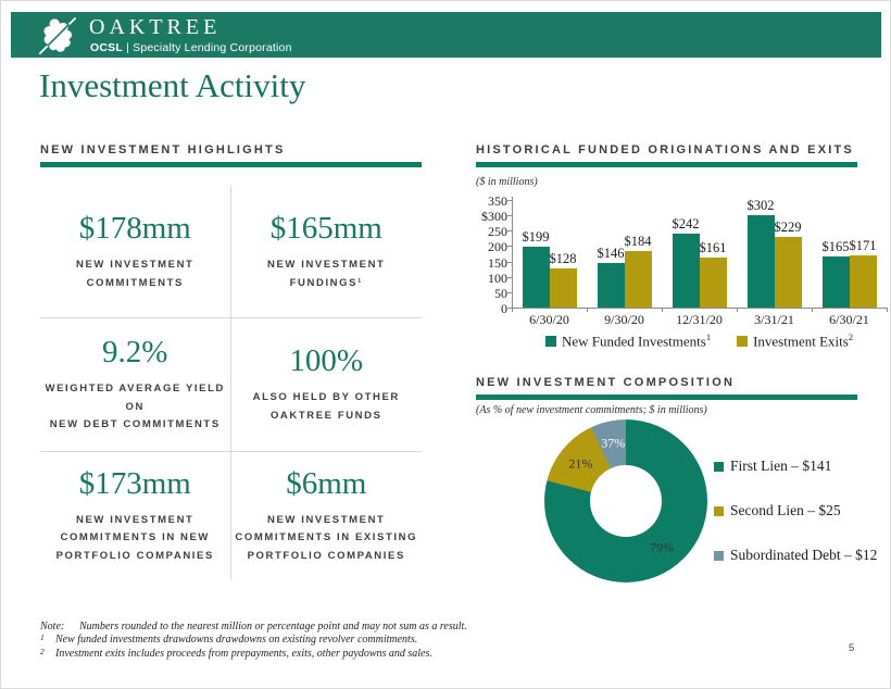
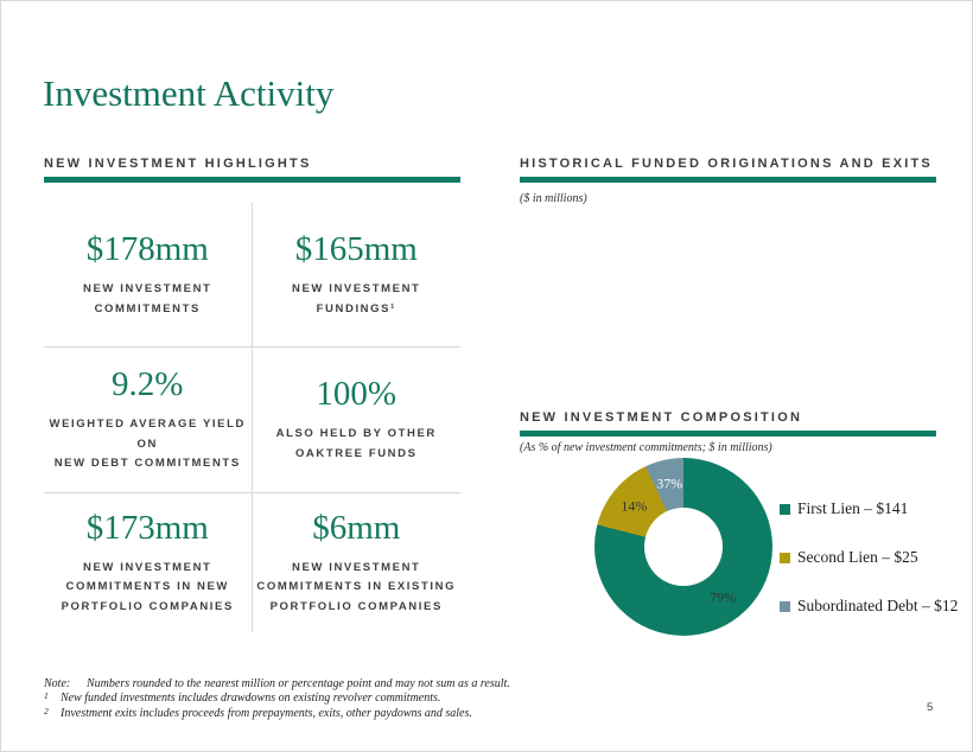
- OAKTREE
- OCSL | Specialty Lending Corporation
  Investment Activity
  NEW INVESTMENT HIGHLIGHTS
  $178mm
  NEW INVESTMENT
  COMMITMENTS
  $165mm
  NEW INVESTMENT
  FUNDINGS¹
  9.2%
  WEIGHTED AVERAGE YIELD ON
  NEW DEBT COMMITMENTS
  100%
  ALSO HELD BY OTHER
  OAKTREE FUNDS
  $173mm
  NEW INVESTMENT
  COMMITMENTS IN NEW
  PORTFOLIO COMPANIES
  $6mm
  NEW INVESTMENT
  COMMITMENTS IN EXISTING
  PORTFOLIO COMPANIES
  HISTORICAL FUNDED ORIGINATIONS AND EXITS
  ($ in millions)
- 350
- $300
- 250
- 200
- 150
- 100
- 50
- 0
- $199
- $128
- 6/30/20
- $146
- $184
- 9/30/20
- $242
- $161
- 12/31/20
- $302
- $229
- 3/31/21
- $165
- $171
- 6/30/21
- New Funded Investments1
- Investment Exits2
  NEW INVESTMENT COMPOSITION
  (As % of new investment commitments; $ in millions)
  79%
- 21%
+ 14%
  37%
  First Lien – $141
  Second Lien – $25
  Subordinated Debt – $12
  Note:
  Numbers rounded to the nearest million or percentage point and may not sum as a result.
  1
- New funded investments drawdowns drawdowns on existing revolver commitments.
+ New funded investments includes drawdowns on existing revolver commitments.
  2
  Investment exits includes proceeds from prepayments, exits, other paydowns and sales.
  5
